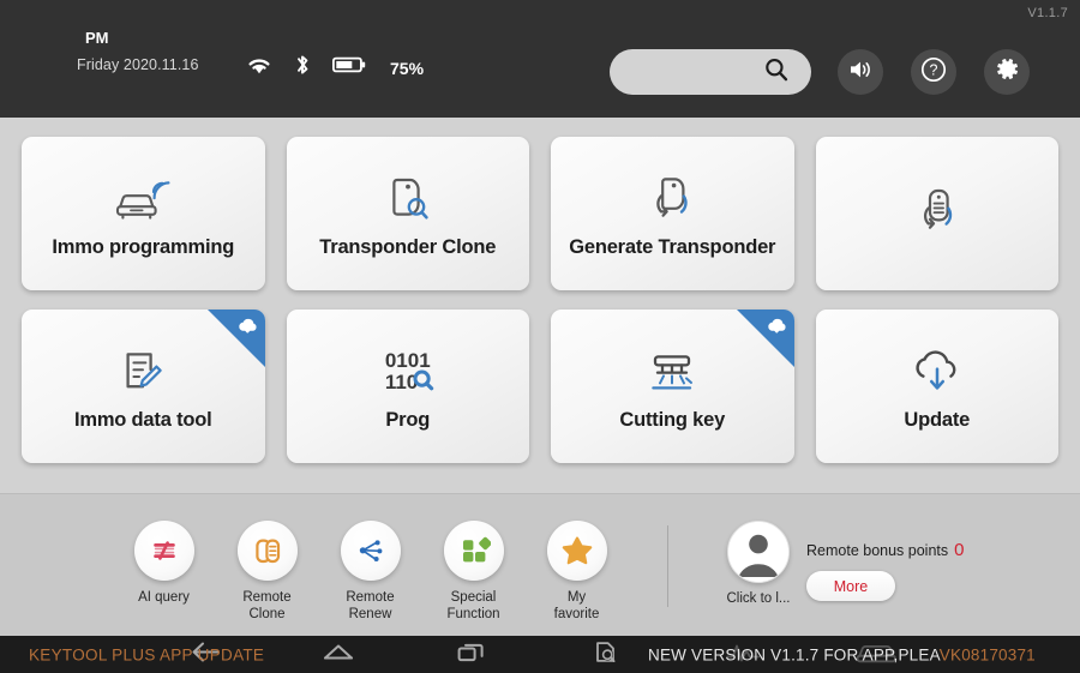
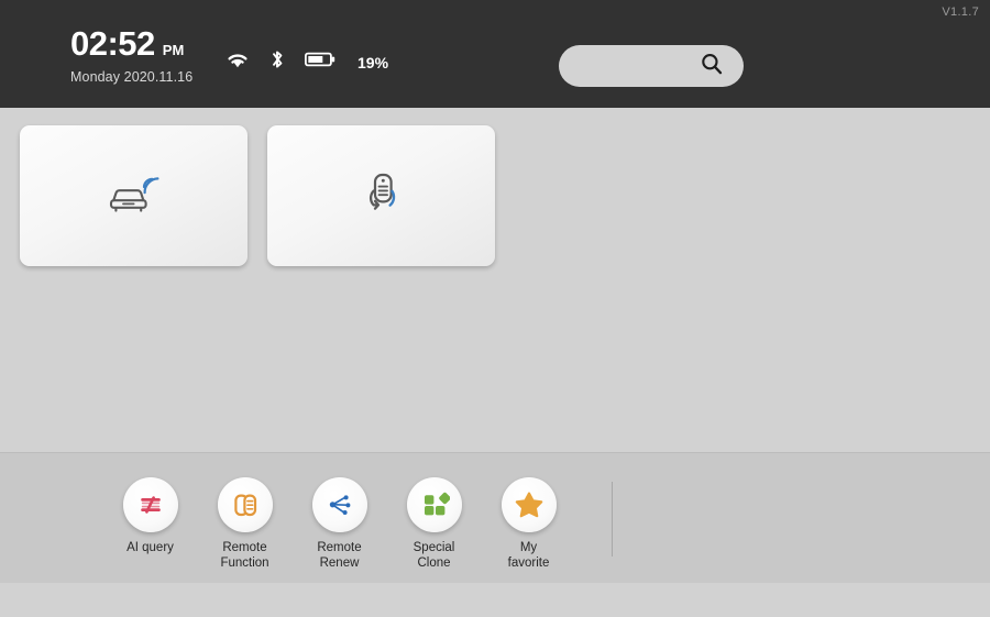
  V1.1.7
+ 02:52
  PM
- Friday 2020.11.16
+ Monday 2020.11.16
- 75%
+ 19%
- ?
- Immo programming
- Transponder Clone
- Generate Transponder
- Immo data tool
- 0101
- 110
- Prog
- Cutting key
- Update
  AI query
  Remote
- Clone
+ Function
  Remote
  Renew
  Special
- Function
+ Clone
  My
  favorite
- Click to l...
- Remote bonus points 0
- More
- KEYTOOL PLUS APP UPDATE
- NEW VERSION V1.1.7 FOR APP,PLEAVK08170371
